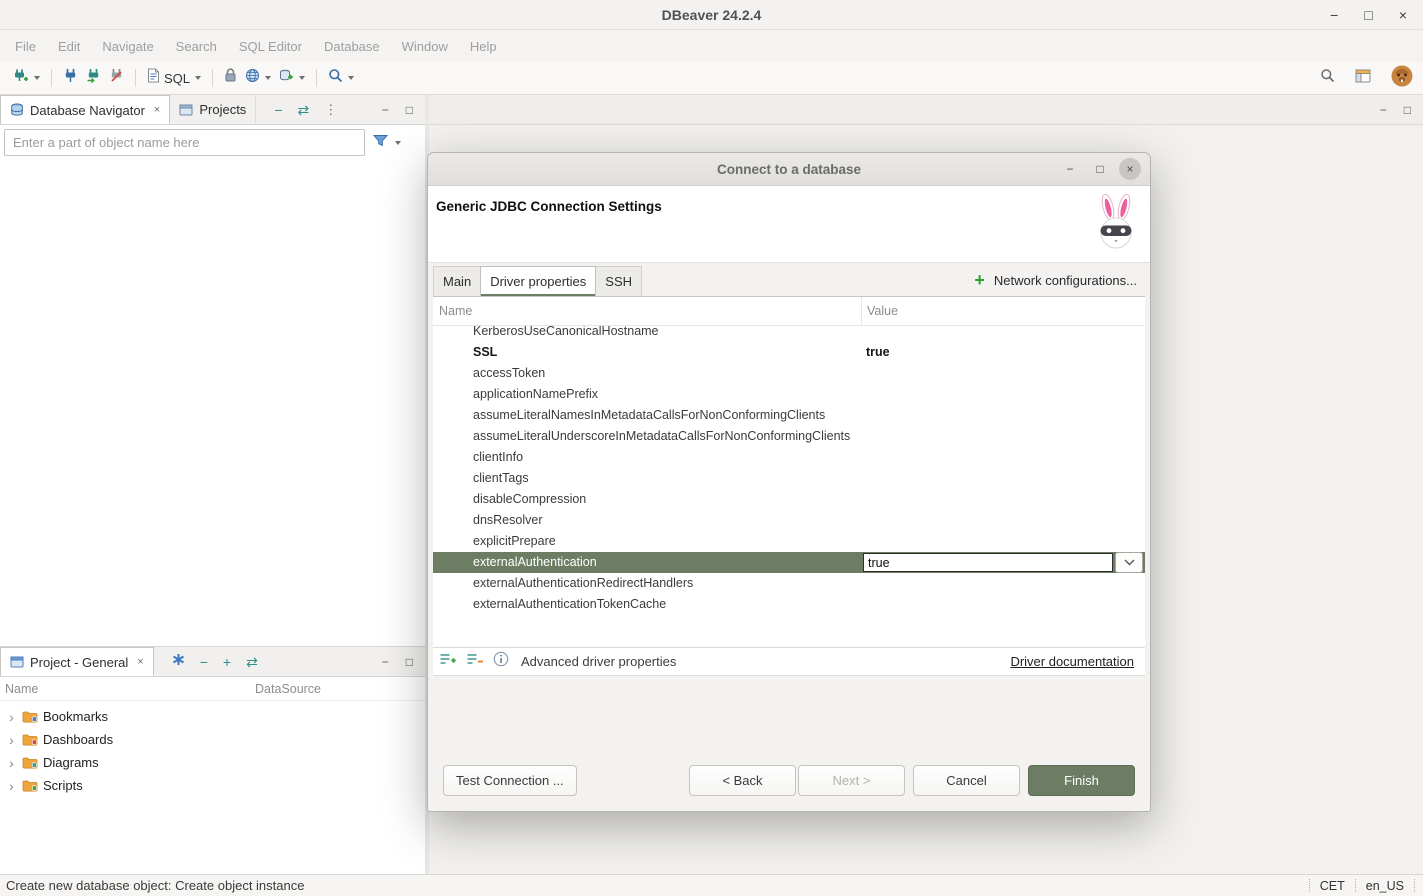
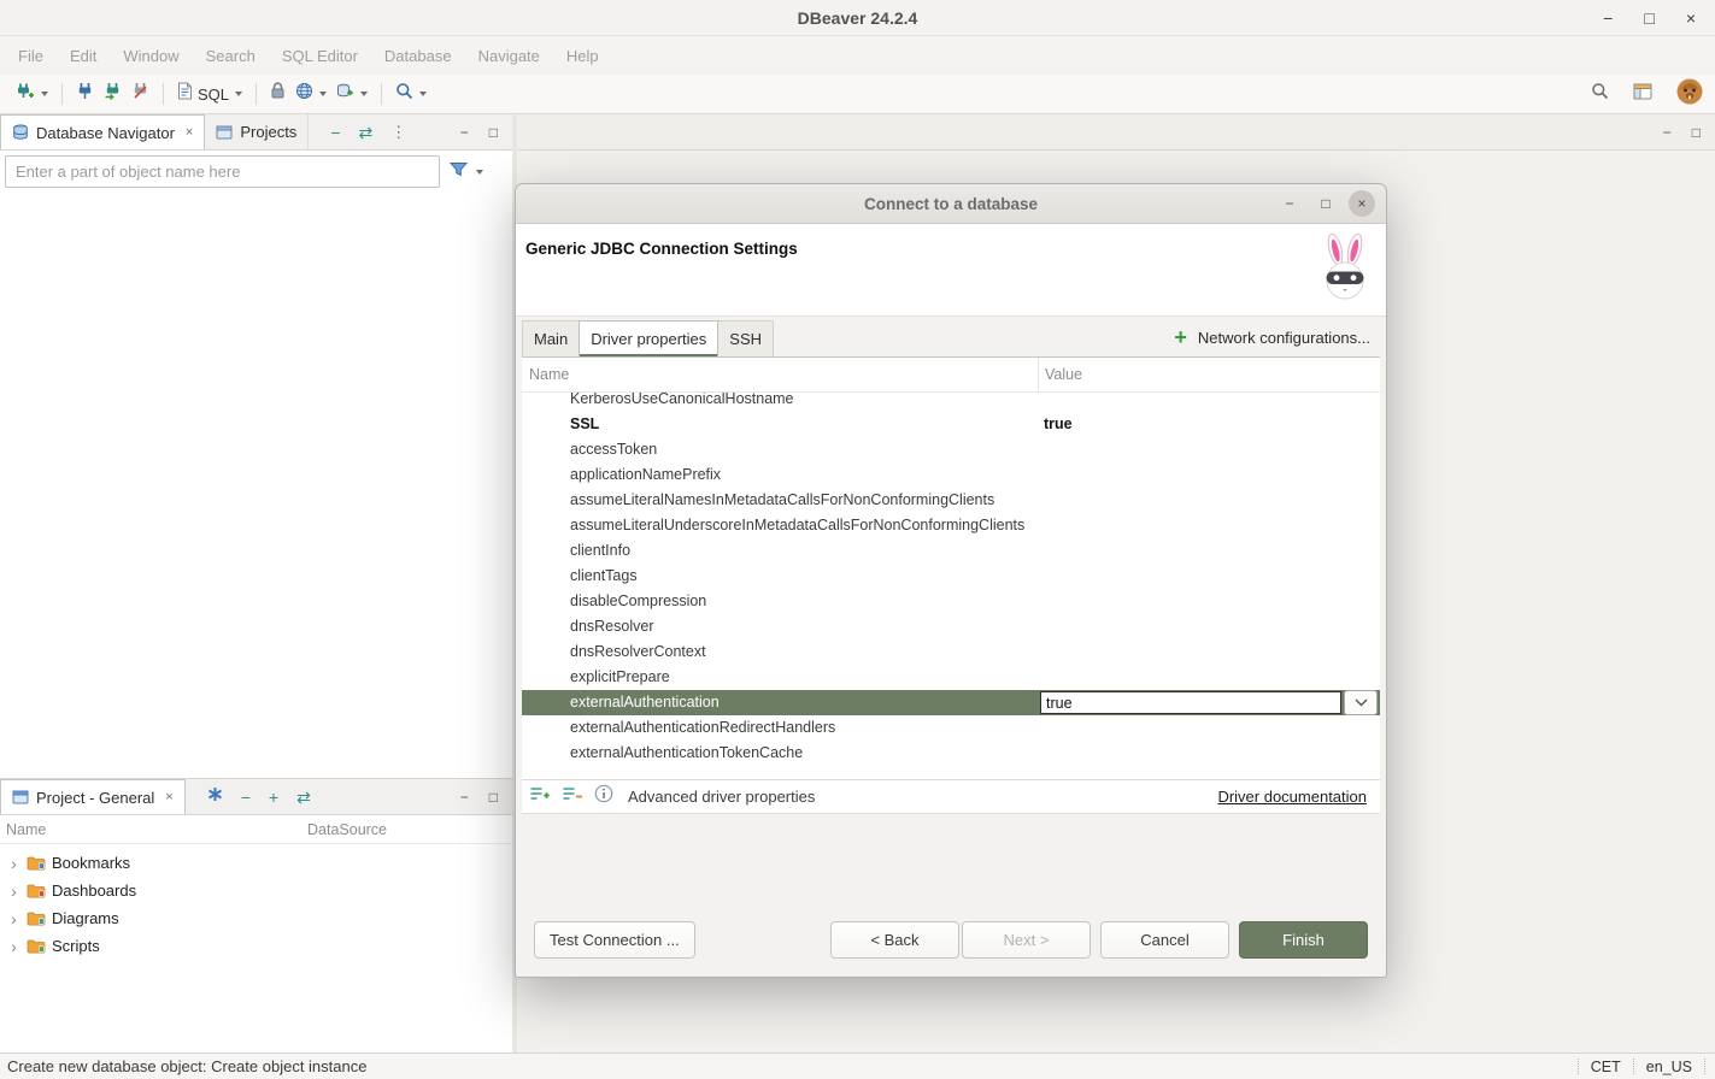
  DBeaver 24.2.4
  −
  □
  ×
  File
  Edit
- Navigate
+ Window
  Search
  SQL Editor
  Database
- Window
+ Navigate
  Help
  SQL
  Database Navigator
  ×
  Projects
  −
  ⇄
  ⋮
  −
  □
  Enter a part of object name here
  Project - General
  ×
  −
  +
  ⇄
  −
  □
  Name
  DataSource
  ›
  Bookmarks
  ›
  Dashboards
  ›
  Diagrams
  ›
  Scripts
  −
  □
  Create new database object: Create object instance
  CET
  en_US
  Connect to a database
  −
  □
  ×
  Generic JDBC Connection Settings
  Main
  Driver properties
  SSH
  +
  Network configurations...
  Name
  Value
  KerberosUseCanonicalHostname
  SSL
  true
  accessToken
  applicationNamePrefix
  assumeLiteralNamesInMetadataCallsForNonConformingClients
  assumeLiteralUnderscoreInMetadataCallsForNonConformingClients
  clientInfo
  clientTags
  disableCompression
  dnsResolver
+ dnsResolverContext
  explicitPrepare
  externalAuthentication
  true
  externalAuthenticationRedirectHandlers
  externalAuthenticationTokenCache
  Advanced driver properties
  Driver documentation
  Test Connection ...
  < Back
  Next >
  Cancel
  Finish
